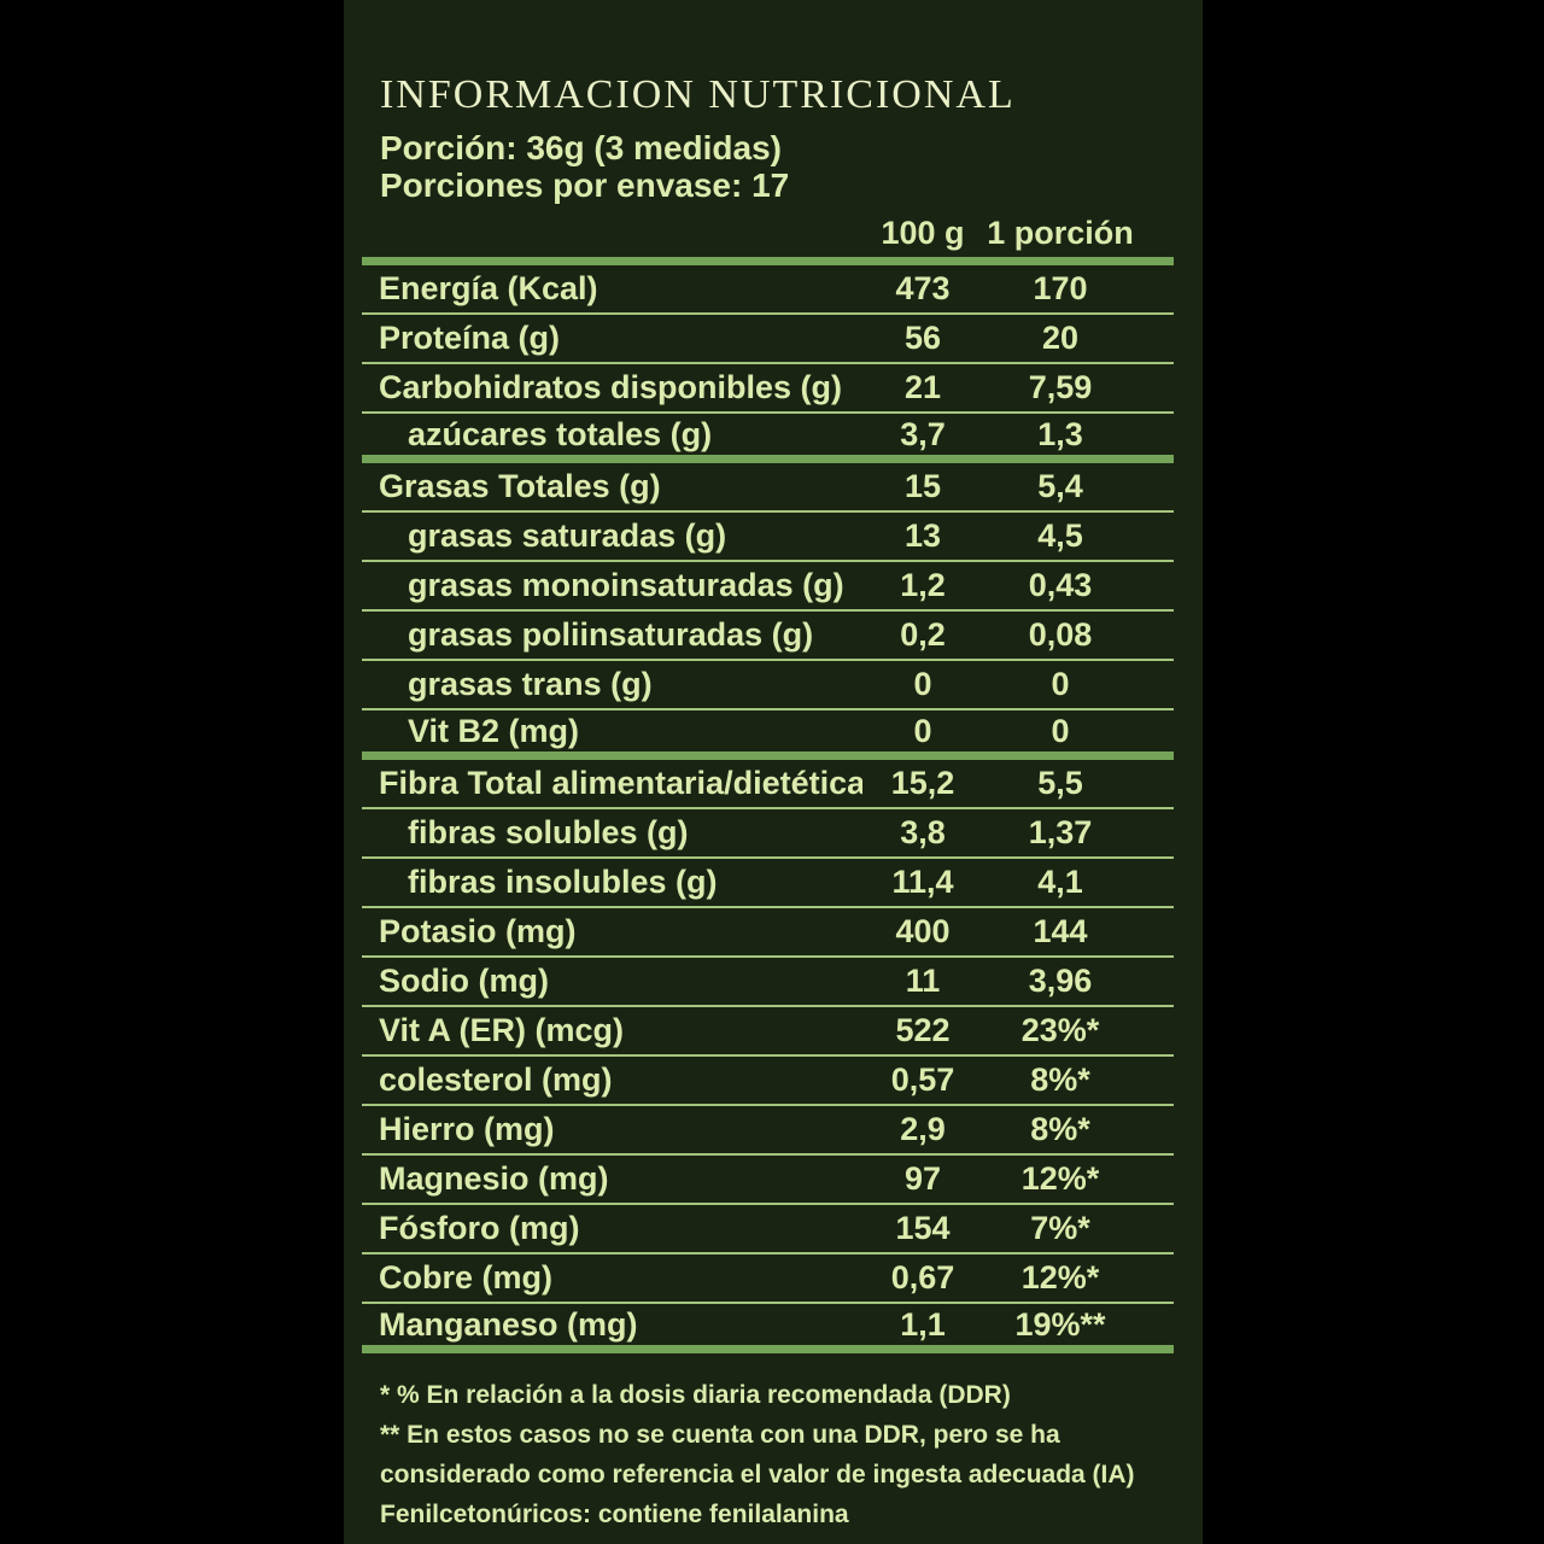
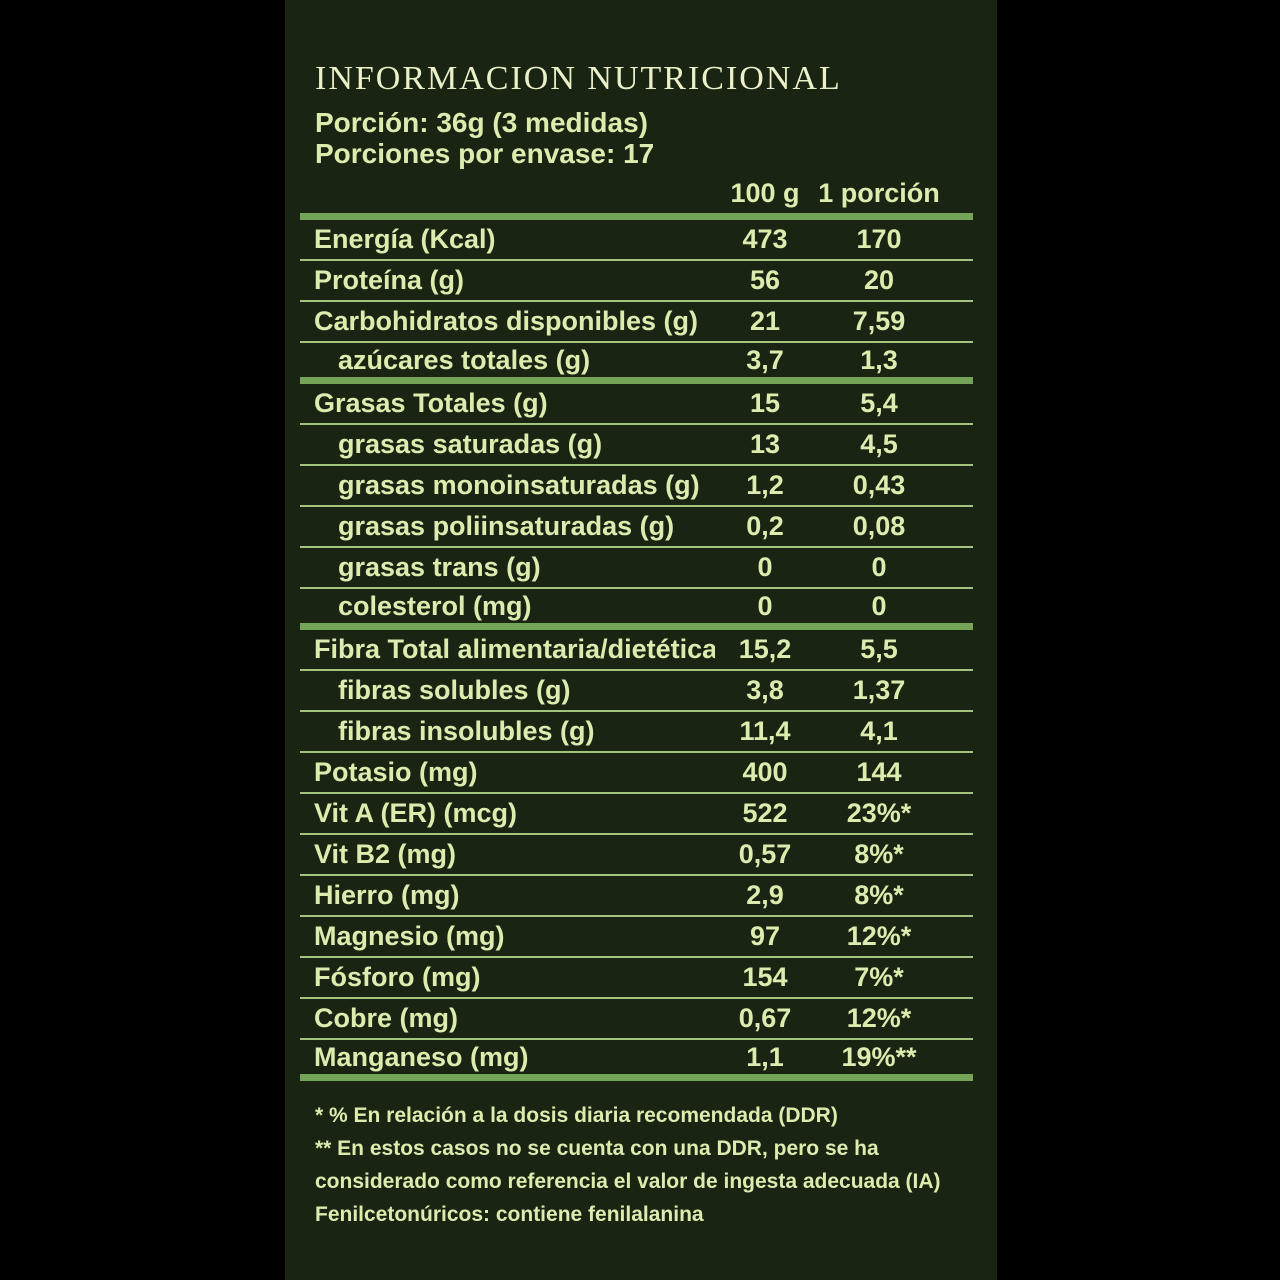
  INFORMACION NUTRICIONAL
  Porción: 36g (3 medidas)
  Porciones por envase: 17
  100 g
  1 porción
  Energía (Kcal)
  473
  170
  Proteína (g)
  56
  20
  Carbohidratos disponibles (g)
  21
  7,59
  azúcares totales (g)
  3,7
  1,3
  Grasas Totales (g)
  15
  5,4
  grasas saturadas (g)
  13
  4,5
  grasas monoinsaturadas (g)
  1,2
  0,43
  grasas poliinsaturadas (g)
  0,2
  0,08
  grasas trans (g)
  0
  0
- Vit B2 (mg)
+ colesterol (mg)
  0
  0
  Fibra Total alimentaria/dietética
  15,2
  5,5
  fibras solubles (g)
  3,8
  1,37
  fibras insolubles (g)
  11,4
  4,1
  Potasio (mg)
  400
  144
- Sodio (mg)
- 11
- 3,96
  Vit A (ER) (mcg)
  522
  23%*
- colesterol (mg)
+ Vit B2 (mg)
  0,57
  8%*
  Hierro (mg)
  2,9
  8%*
  Magnesio (mg)
  97
  12%*
  Fósforo (mg)
  154
  7%*
  Cobre (mg)
  0,67
  12%*
  Manganeso (mg)
  1,1
  19%**
  * % En relación a la dosis diaria recomendada (DDR)
  ** En estos casos no se cuenta con una DDR, pero se ha
  considerado como referencia el valor de ingesta adecuada (IA)
  Fenilcetonúricos: contiene fenilalanina
